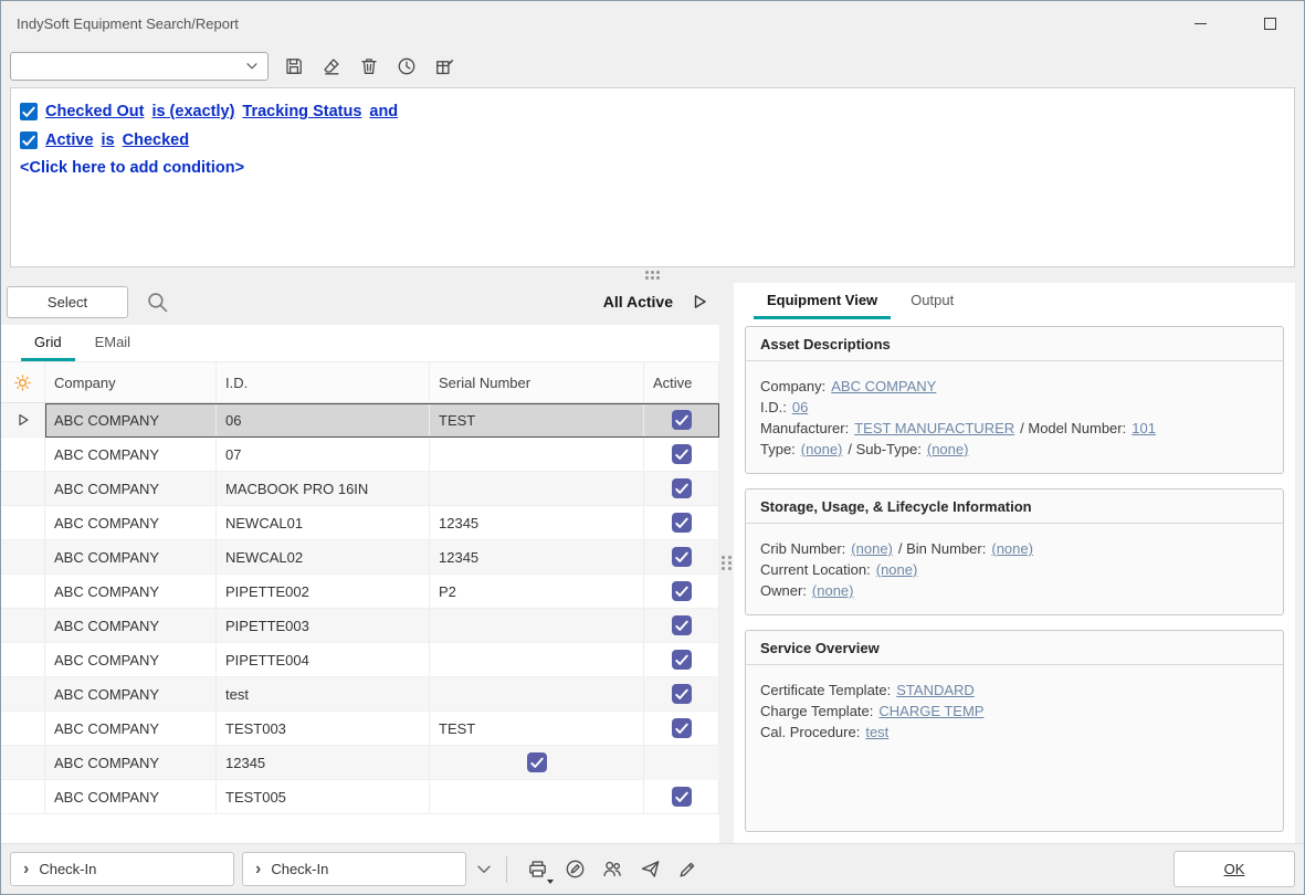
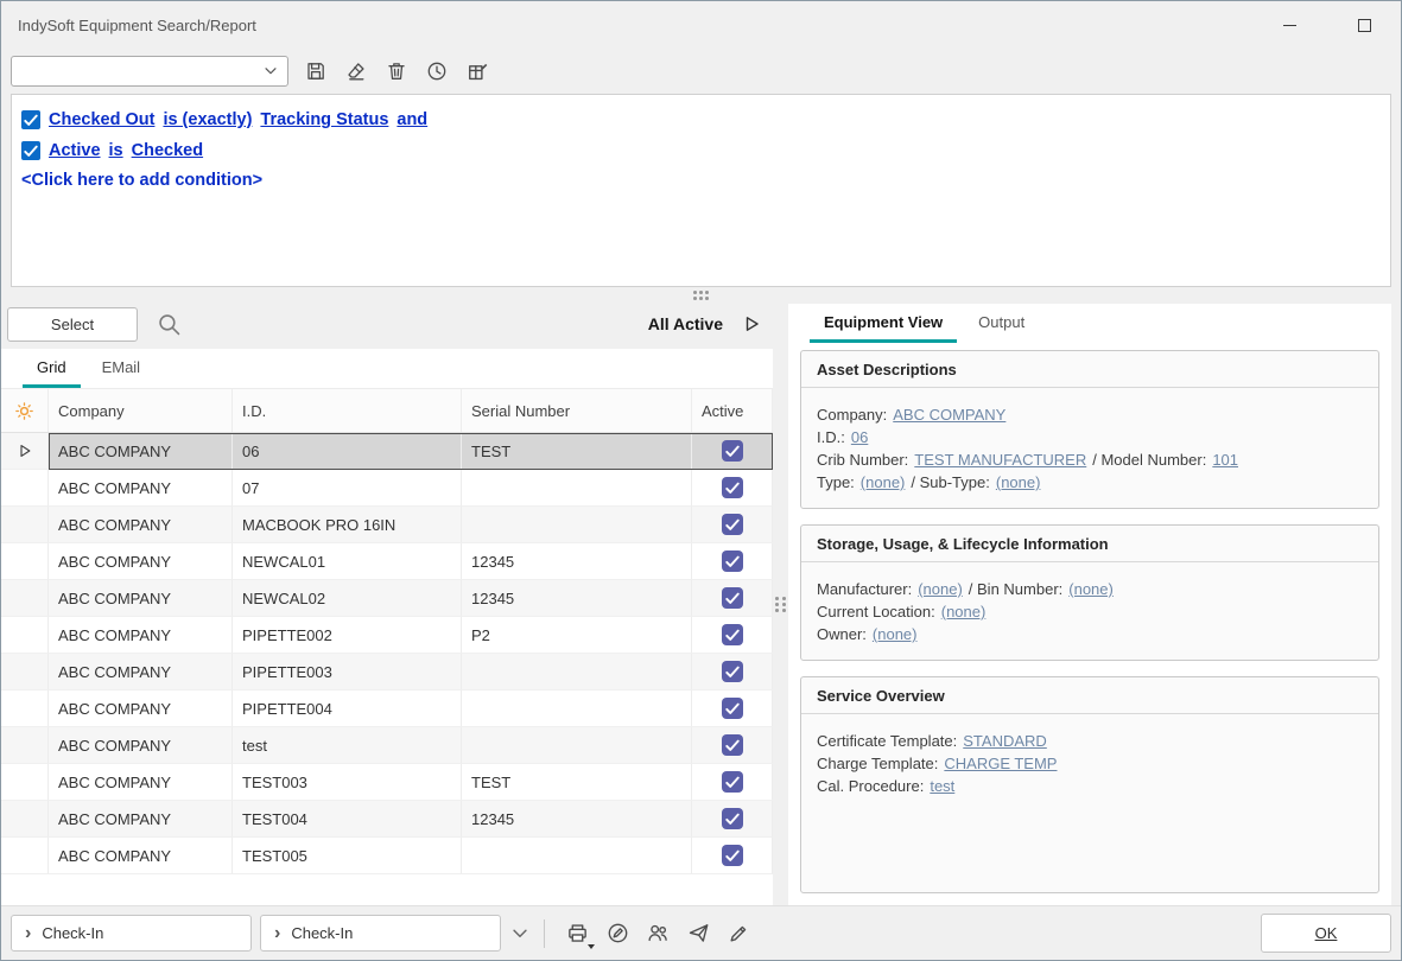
  IndySoft Equipment Search/Report
  Checked Out
  is (exactly)
  Tracking Status
  and
  Active
  is
  Checked
  <Click here to add condition>
  Select
  All Active
  Grid
  EMail
  Company
  I.D.
  Serial Number
  Active
  ABC COMPANY
  06
  TEST
  ABC COMPANY
  07
  ABC COMPANY
  MACBOOK PRO 16IN
  ABC COMPANY
  NEWCAL01
  12345
  ABC COMPANY
  NEWCAL02
  12345
  ABC COMPANY
  PIPETTE002
  P2
  ABC COMPANY
  PIPETTE003
  ABC COMPANY
  PIPETTE004
  ABC COMPANY
  test
  ABC COMPANY
  TEST003
  TEST
  ABC COMPANY
+ TEST004
  12345
  ABC COMPANY
  TEST005
  Equipment View
  Output
  Asset Descriptions
  Company:
  ABC COMPANY
  I.D.:
  06
- Manufacturer:
+ Crib Number:
  TEST MANUFACTURER
  / Model Number:
  101
  Type:
  (none)
  / Sub-Type:
  (none)
  Storage, Usage, & Lifecycle Information
- Crib Number:
+ Manufacturer:
  (none)
  / Bin Number:
  (none)
  Current Location:
  (none)
  Owner:
  (none)
  Service Overview
  Certificate Template:
  STANDARD
  Charge Template:
  CHARGE TEMP
  Cal. Procedure:
  test
  ›
  Check-In
  ›
  Check-In
  OK
